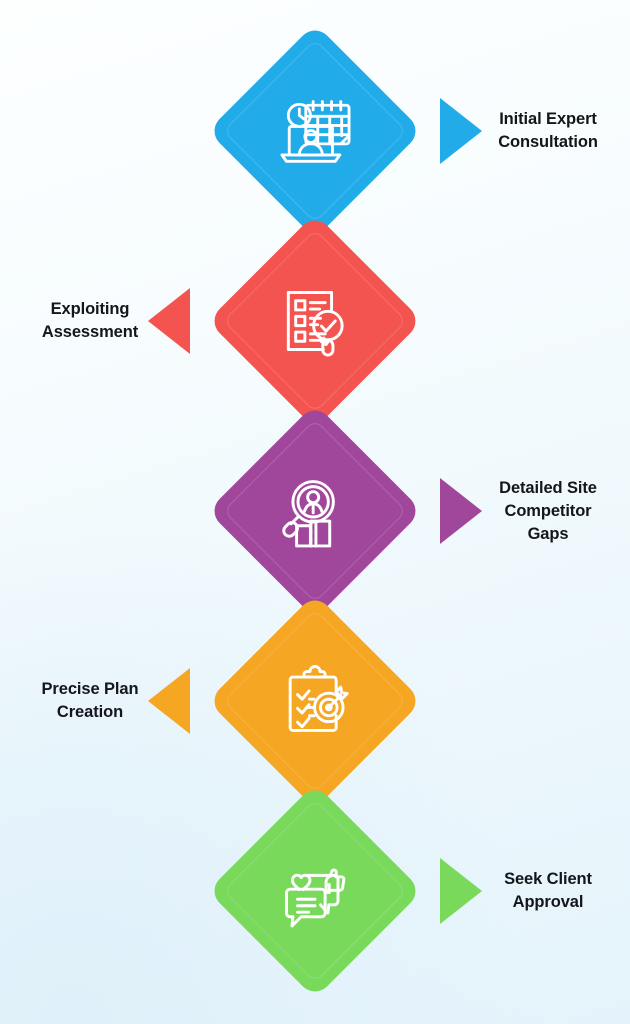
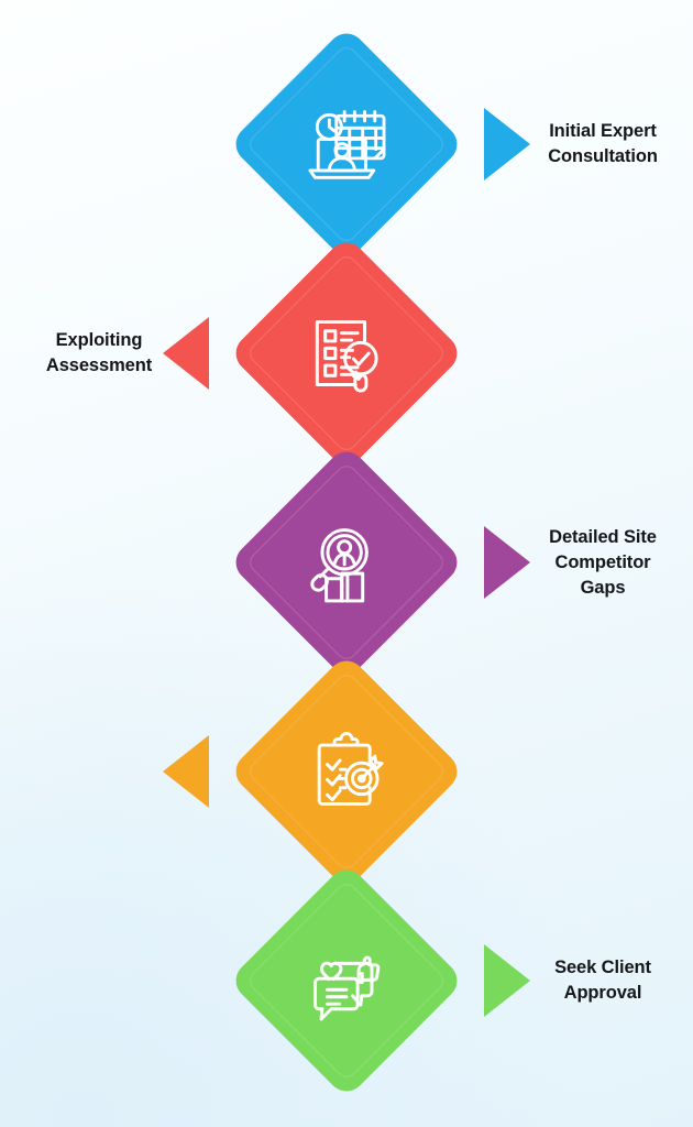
  Initial Expert
  Consultation
  Exploiting
  Assessment
  Detailed Site
  Competitor
  Gaps
- Precise Plan
- Creation
  Seek Client
  Approval
